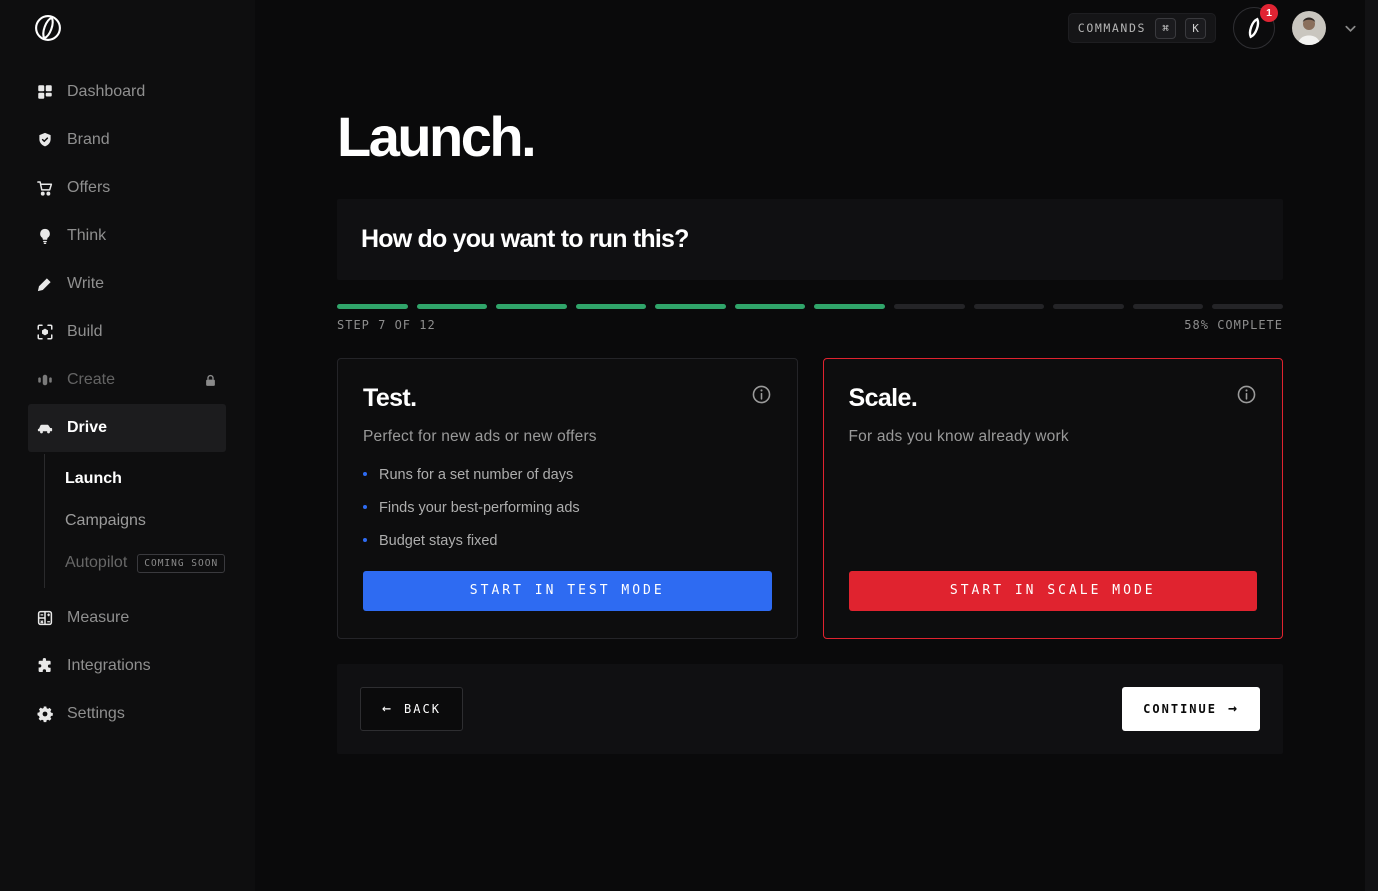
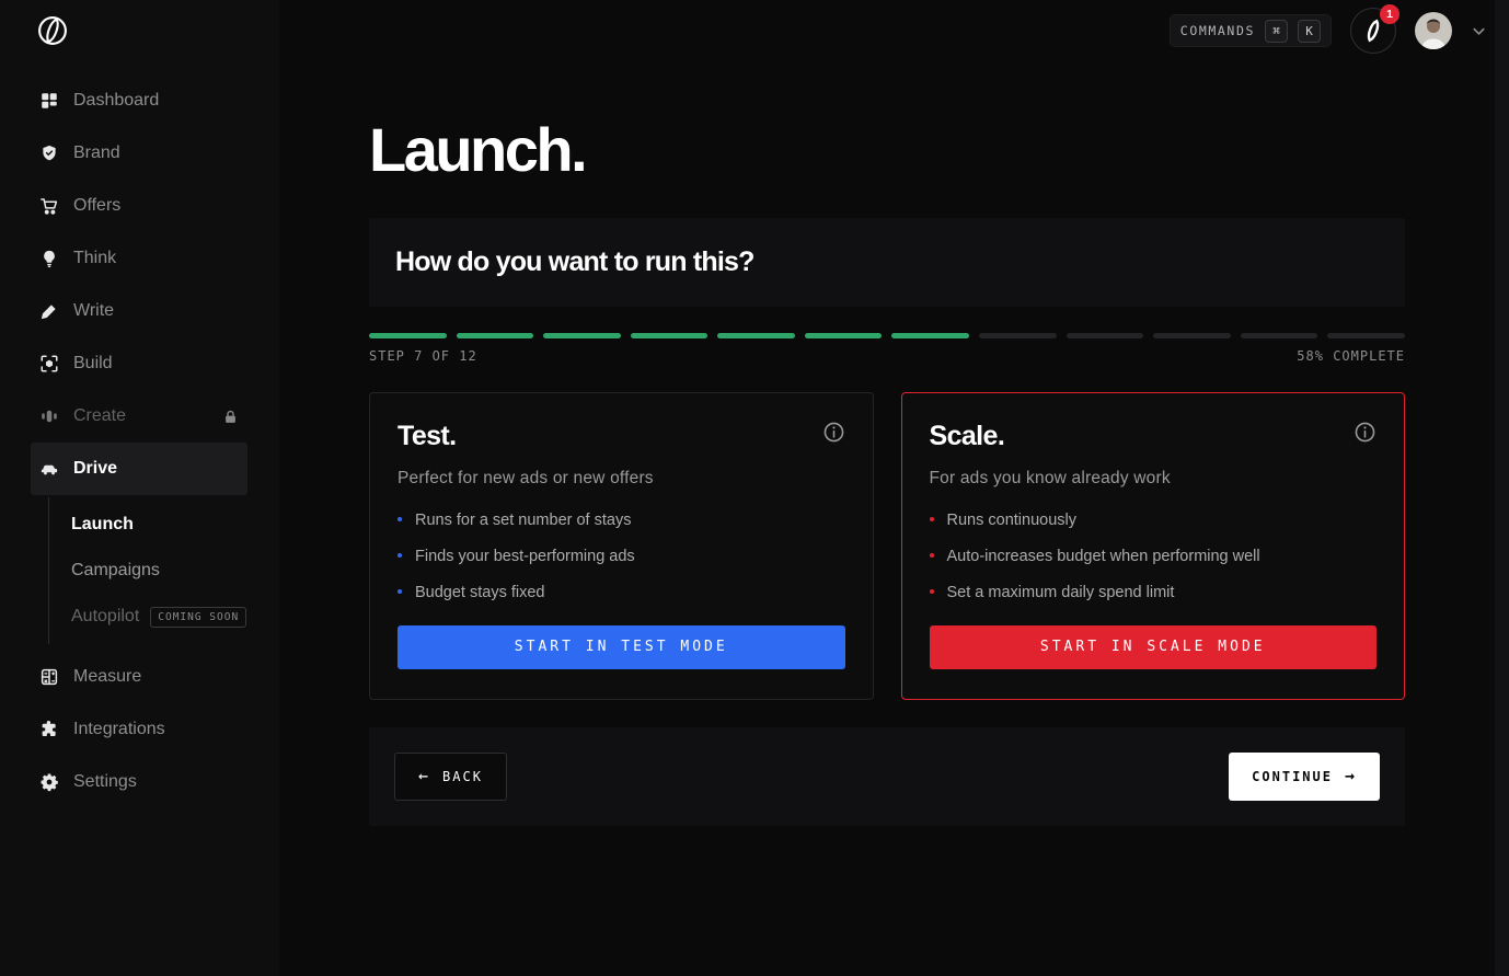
  Dashboard
  Brand
  Offers
  Think
  Write
  Build
  Create
  Drive
  Launch
  Campaigns
  Autopilot
  COMING SOON
  Measure
  Integrations
  Settings
  COMMANDS
  ⌘
  K
  1
  Launch.
  How do you want to run this?
  STEP 7 OF 12
  58% COMPLETE
  Test.
  Perfect for new ads or new offers
- Runs for a set number of days
+ Runs for a set number of stays
  Finds your best-performing ads
  Budget stays fixed
  START IN TEST MODE
  Scale.
  For ads you know already work
+ Runs continuously
+ Auto-increases budget when performing well
+ Set a maximum daily spend limit
  START IN SCALE MODE
  ←
  BACK
  CONTINUE
  →
